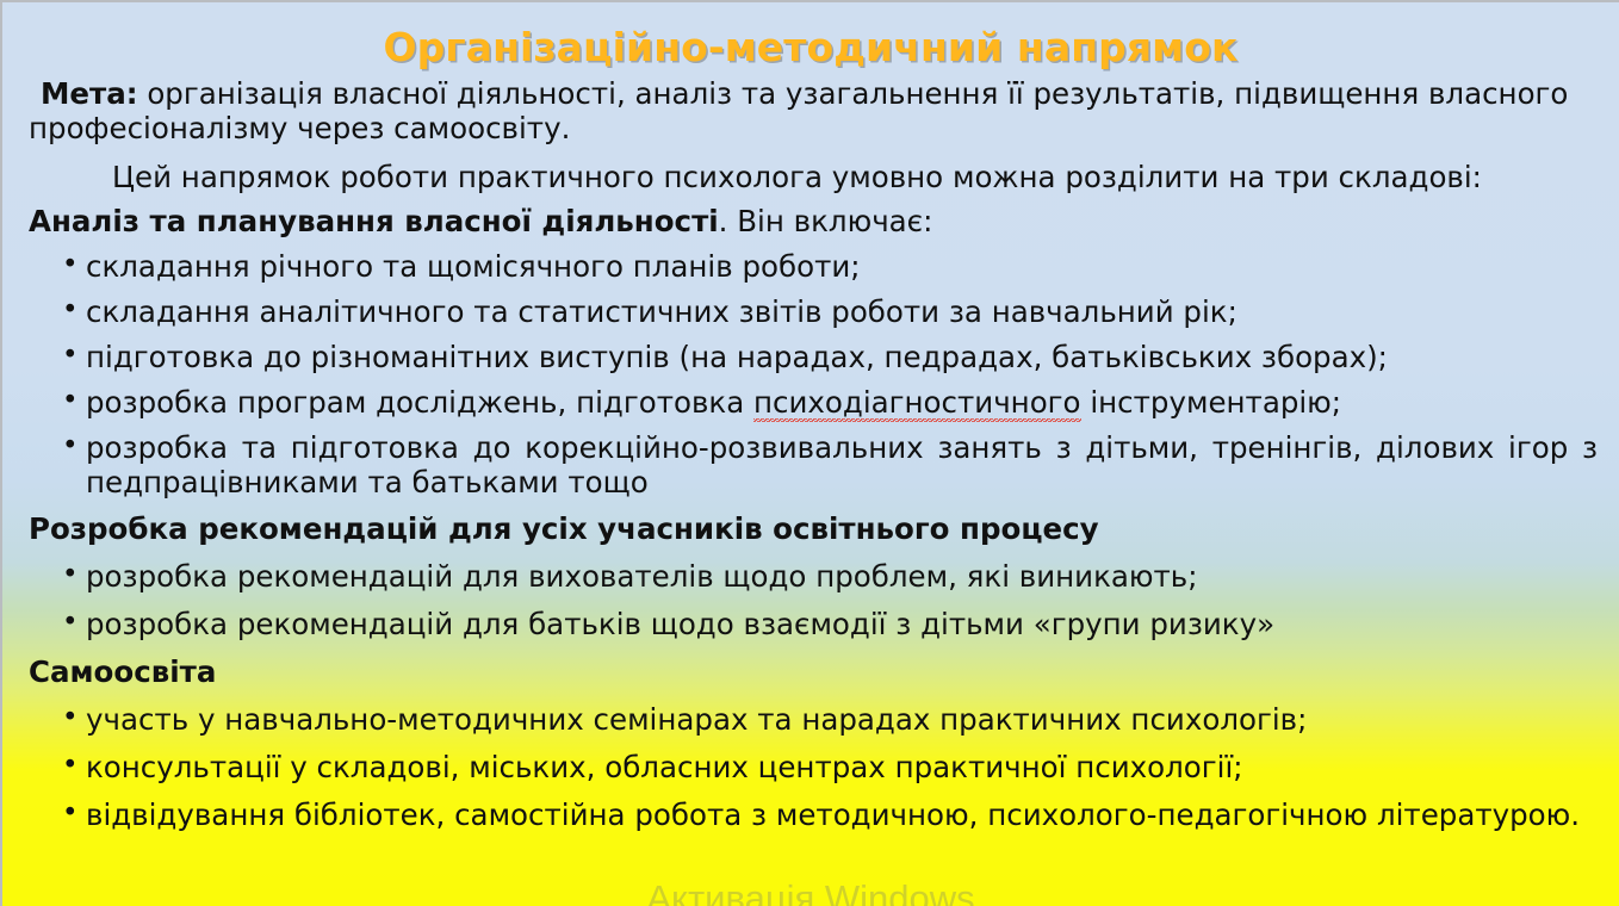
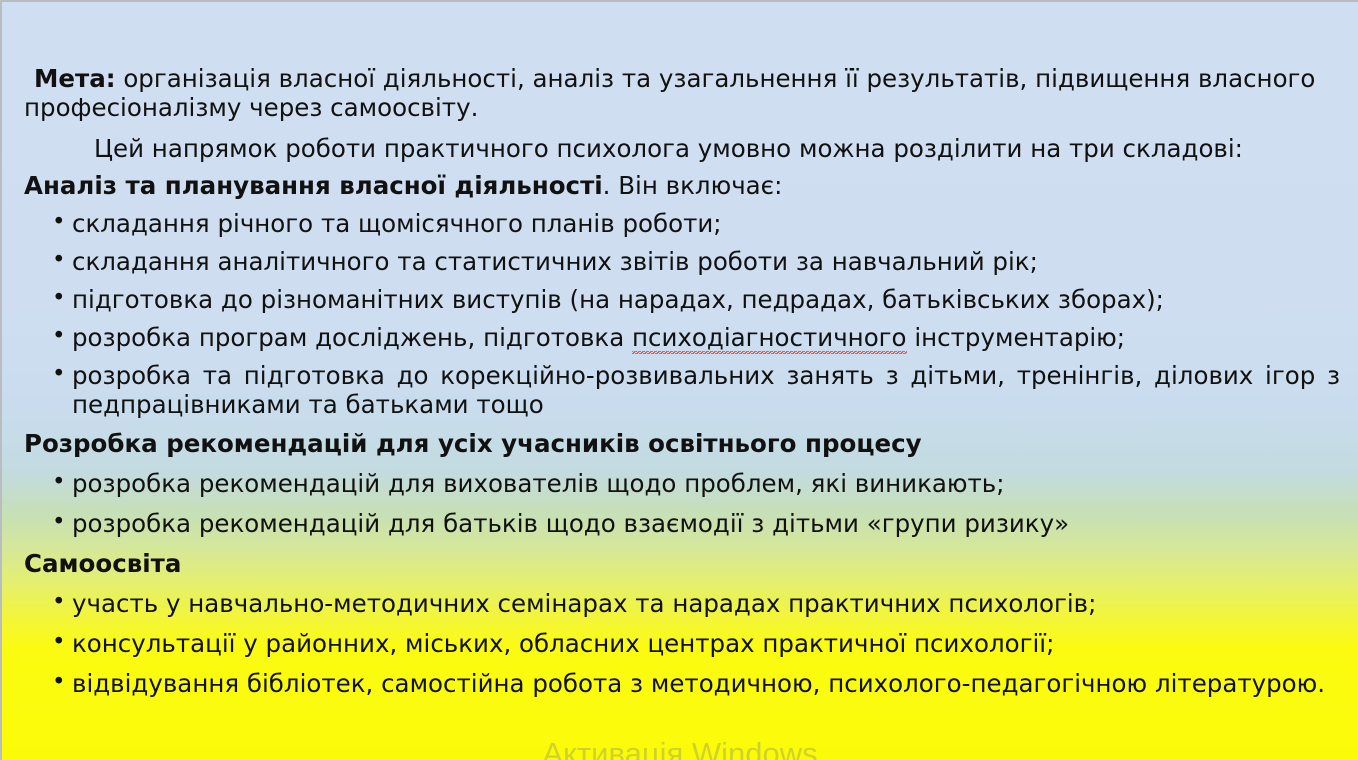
- Організаційно-методичний напрямок
  Мета: організація власної діяльності, аналіз та узагальнення її результатів, підвищення власного професіоналізму через самоосвіту.
  Цей напрямок роботи практичного психолога умовно можна розділити на три складові:
  Аналіз та планування власної діяльності. Він включає:
  складання річного та щомісячного планів роботи;
  складання аналітичного та статистичних звітів роботи за навчальний рік;
  підготовка до різноманітних виступів (на нарадах, педрадах, батьківських зборах);
  розробка програм досліджень, підготовка психодіагностичного інструментарію;
  розробка та підготовка до корекційно-розвивальних занять з дітьми, тренінгів, ділових ігор з педпрацівниками та батьками тощо
  Розробка рекомендацій для усіх учасників освітнього процесу
  розробка рекомендацій для вихователів щодо проблем, які виникають;
  розробка рекомендацій для батьків щодо взаємодії з дітьми «групи ризику»
  Самоосвіта
  участь у навчально-методичних семінарах та нарадах практичних психологів;
- консультації у складові, міських, обласних центрах практичної психології;
+ консультації у районних, міських, обласних центрах практичної психології;
  відвідування бібліотек, самостійна робота з методичною, психолого-педагогічною літературою.
  Активація Windows
